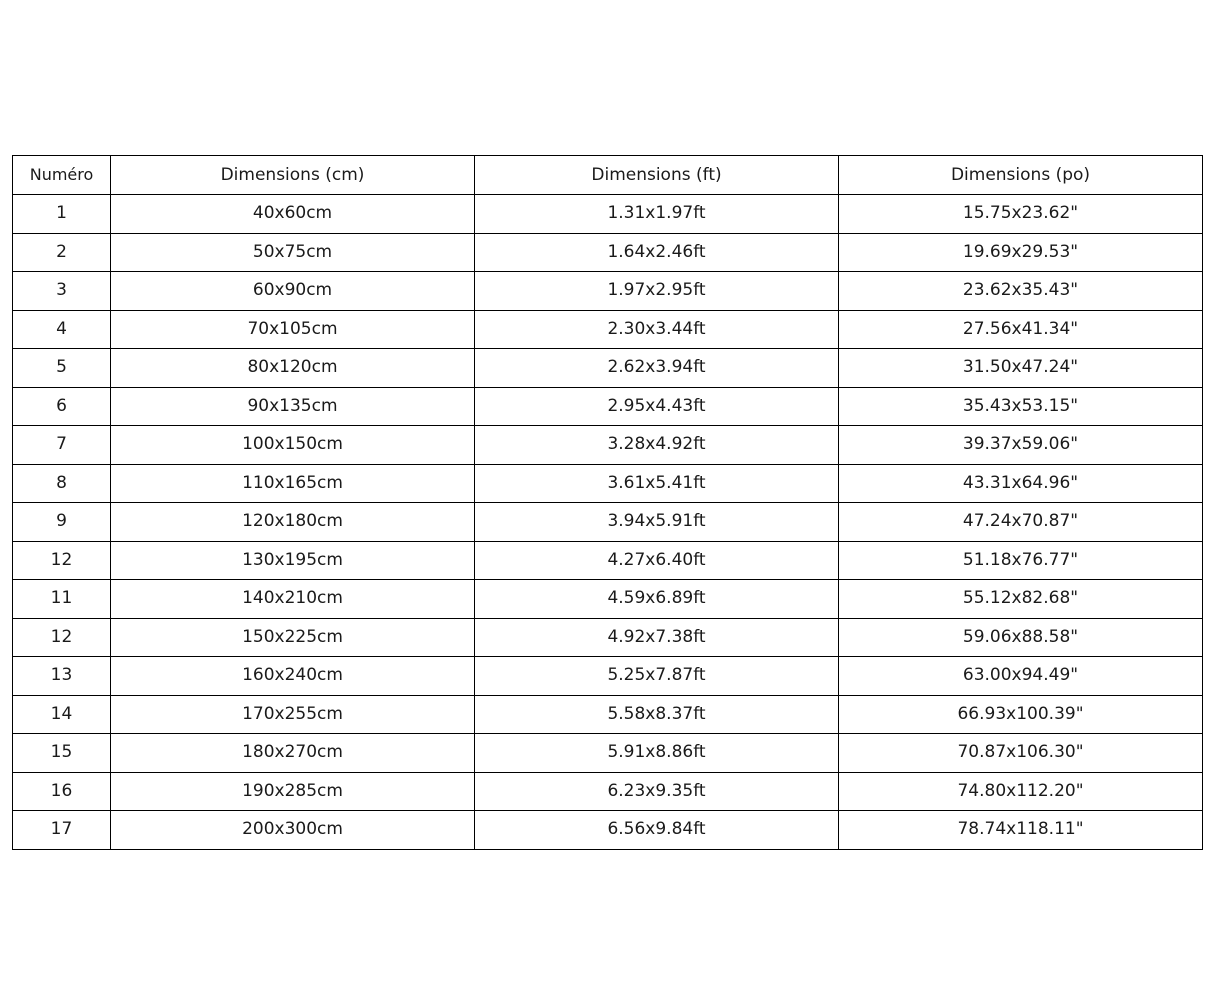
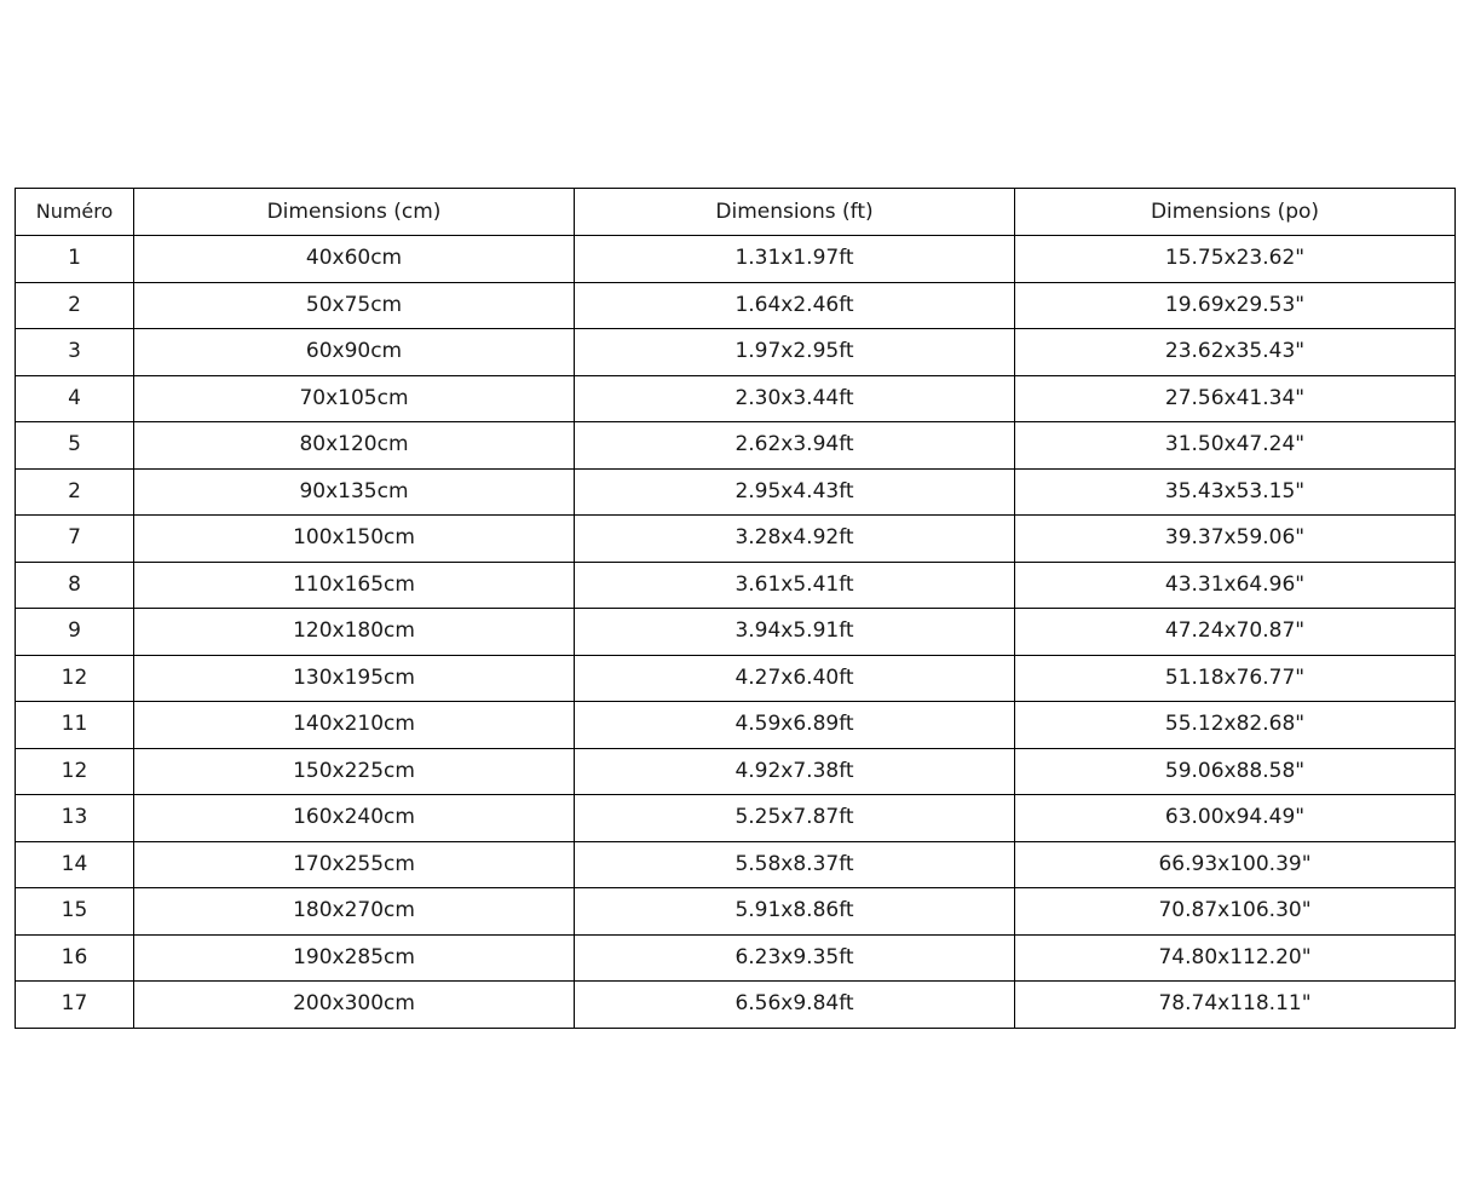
  Numéro	Dimensions (cm)	Dimensions (ft)	Dimensions (po)
  1	40x60cm	1.31x1.97ft	15.75x23.62"
  2	50x75cm	1.64x2.46ft	19.69x29.53"
  3	60x90cm	1.97x2.95ft	23.62x35.43"
  4	70x105cm	2.30x3.44ft	27.56x41.34"
  5	80x120cm	2.62x3.94ft	31.50x47.24"
- 6	90x135cm	2.95x4.43ft	35.43x53.15"
+ 2	90x135cm	2.95x4.43ft	35.43x53.15"
  7	100x150cm	3.28x4.92ft	39.37x59.06"
  8	110x165cm	3.61x5.41ft	43.31x64.96"
  9	120x180cm	3.94x5.91ft	47.24x70.87"
  12	130x195cm	4.27x6.40ft	51.18x76.77"
  11	140x210cm	4.59x6.89ft	55.12x82.68"
  12	150x225cm	4.92x7.38ft	59.06x88.58"
  13	160x240cm	5.25x7.87ft	63.00x94.49"
  14	170x255cm	5.58x8.37ft	66.93x100.39"
  15	180x270cm	5.91x8.86ft	70.87x106.30"
  16	190x285cm	6.23x9.35ft	74.80x112.20"
  17	200x300cm	6.56x9.84ft	78.74x118.11"
